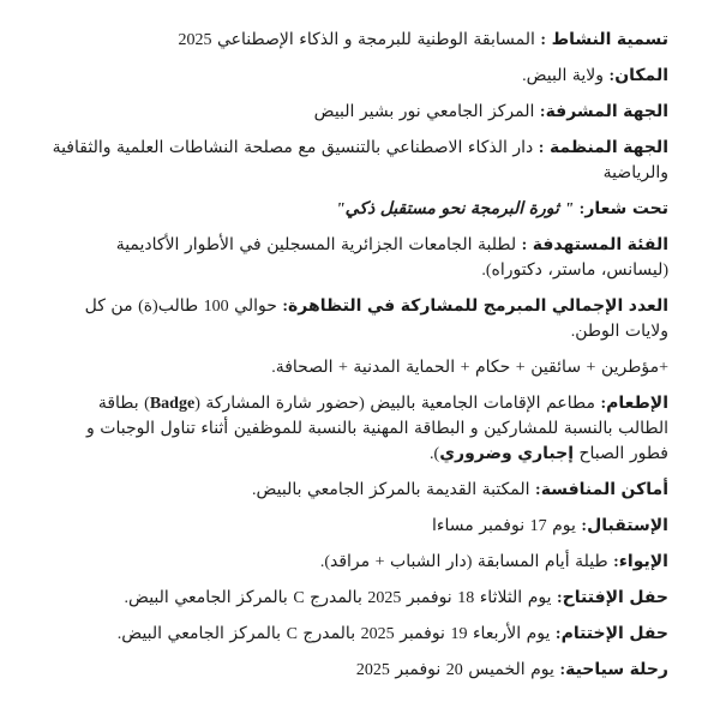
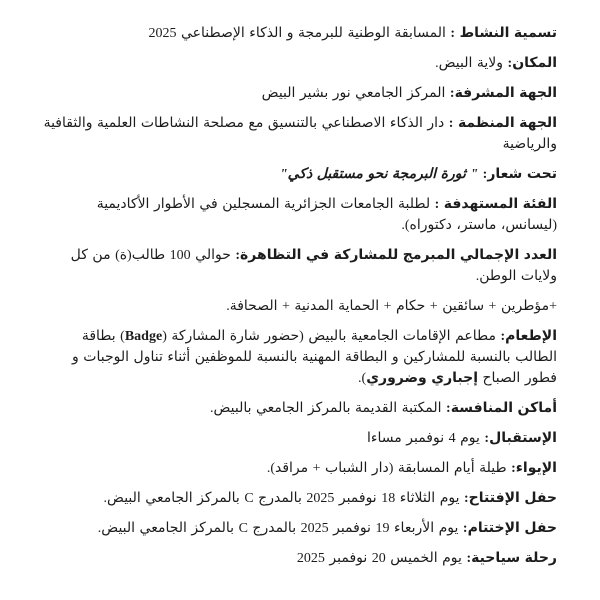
  تسمية النشاط : المسابقة الوطنية للبرمجة و الذكاء الإصطناعي 2025
  المكان: ولاية البيض.
  الجهة المشرفة: المركز الجامعي نور بشير البيض
  الجهة المنظمة : دار الذكاء الاصطناعي بالتنسيق مع مصلحة النشاطات العلمية والثقافية والرياضية
  تحت شعار: " ثورة البرمجة نحو مستقبل ذكي"
  الفئة المستهدفة : لطلبة الجامعات الجزائرية المسجلين في الأطوار الأكاديمية (ليسانس، ماستر، دكتوراه).
  العدد الإجمالي المبرمج للمشاركة في التظاهرة: حوالي 100 طالب(ة) من كل ولايات الوطن.
  +مؤطرين + سائقين + حكام + الحماية المدنية + الصحافة.
  الإطعام: مطاعم الإقامات الجامعية بالبيض (حضور شارة المشاركة (Badge) بطاقة الطالب بالنسبة للمشاركين و البطاقة المهنية بالنسبة للموظفين أثناء تناول الوجبات و فطور الصباح إجباري وضروري).
  أماكن المنافسة: المكتبة القديمة بالمركز الجامعي بالبيض.
- الإستقبال: يوم 17 نوفمبر مساءا
+ الإستقبال: يوم 4 نوفمبر مساءا
  الإيواء: طيلة أيام المسابقة (دار الشباب + مراقد).
  حفل الإفتتاح: يوم الثلاثاء 18 نوفمبر 2025 بالمدرج C بالمركز الجامعي البيض.
  حفل الإختتام: يوم الأربعاء 19 نوفمبر 2025 بالمدرج C بالمركز الجامعي البيض.
  رحلة سياحية: يوم الخميس 20 نوفمبر 2025
